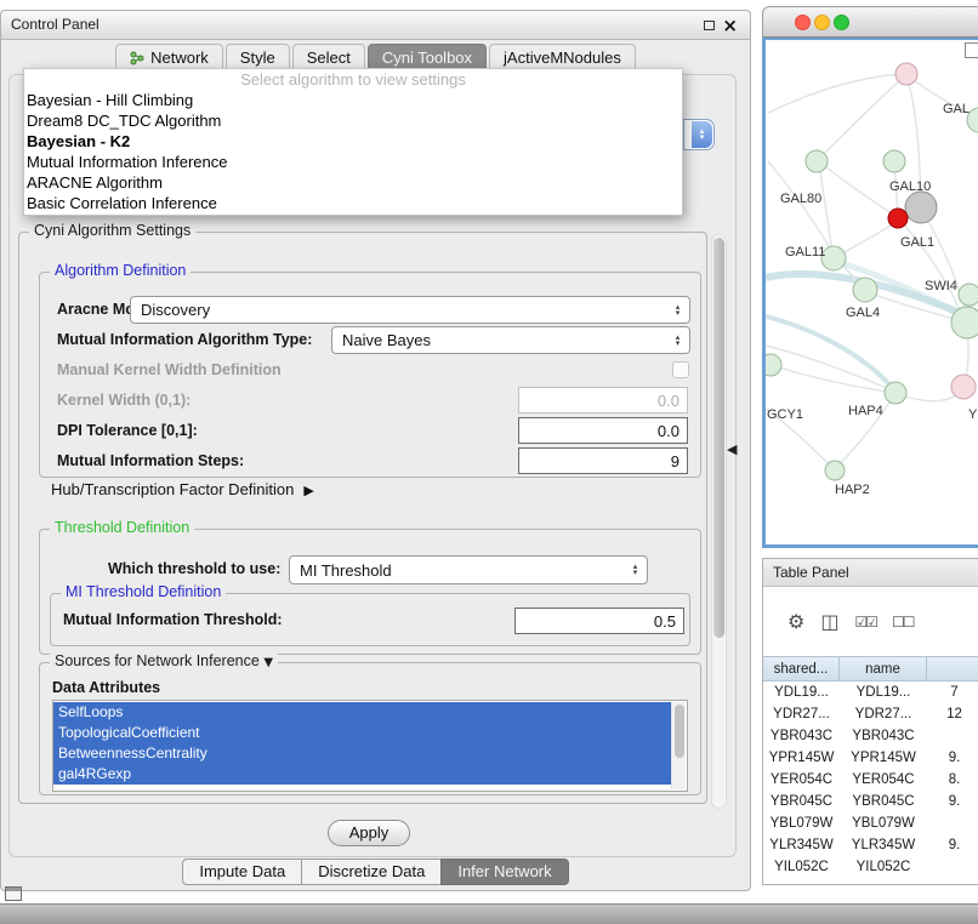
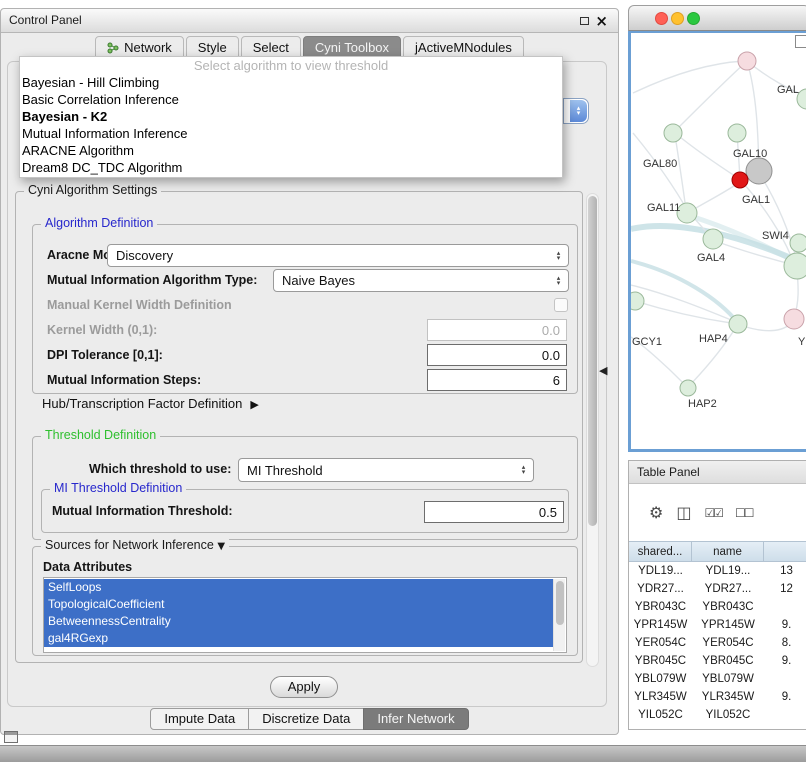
  Control Panel
  ×
  Network
  Style
  Select
  Cyni Toolbox
  jActiveMNodules
  ▴
  ▾
  Cyni Algorithm Settings
  Algorithm Definition
  Discovery
  ▴
  ▾
  Mutual Information Algorithm Type:
  Naive Bayes
  ▴
  ▾
  Manual Kernel Width Definition
  Kernel Width (0,1):
  0.0
  DPI Tolerance [0,1]:
  0.0
  Mutual Information Steps:
- 9
+ 6
  Hub/Transcription Factor Definition ▶
  Threshold Definition
  Which threshold to use:
  MI Threshold
  ▴
  ▾
  MI Threshold Definition
  Mutual Information Threshold:
  0.5
  Sources for Network Inference ▼
  Data Attributes
  SelfLoops
  TopologicalCoefficient
  BetweennessCentrality
  gal4RGexp
  Apply
  Impute Data
  Discretize Data
  Infer Network
- Select algorithm to view settings
+ Select algorithm to view threshold
  Bayesian - Hill Climbing
- Dream8 DC_TDC Algorithm
+ Basic Correlation Inference
  Bayesian - K2
  Mutual Information Inference
  ARACNE Algorithm
- Basic Correlation Inference
+ Dream8 DC_TDC Algorithm
  ◀
  GAL
  GAL80
  GAL10
  GAL1
  GAL11
  SWI4
  GAL4
  GCY1
  HAP4
  HAP2
  Y
  Table Panel
  ⚙
  ◫
  ☑☑
  ☐☐
  shared...
  name
  YDL19...
  YDL19...
- 7
+ 13
  YDR27...
  YDR27...
  12
  YBR043C
  YBR043C
  YPR145W
  YPR145W
  9.
  YER054C
  YER054C
  8.
  YBR045C
  YBR045C
  9.
  YBL079W
  YBL079W
  YLR345W
  YLR345W
  9.
  YIL052C
  YIL052C
